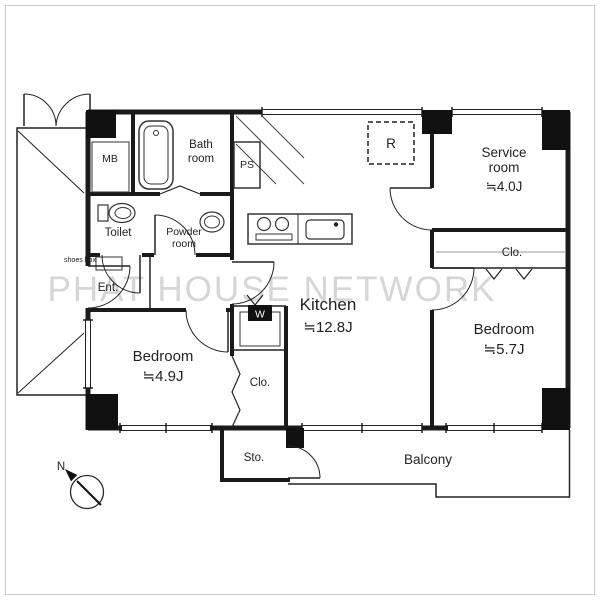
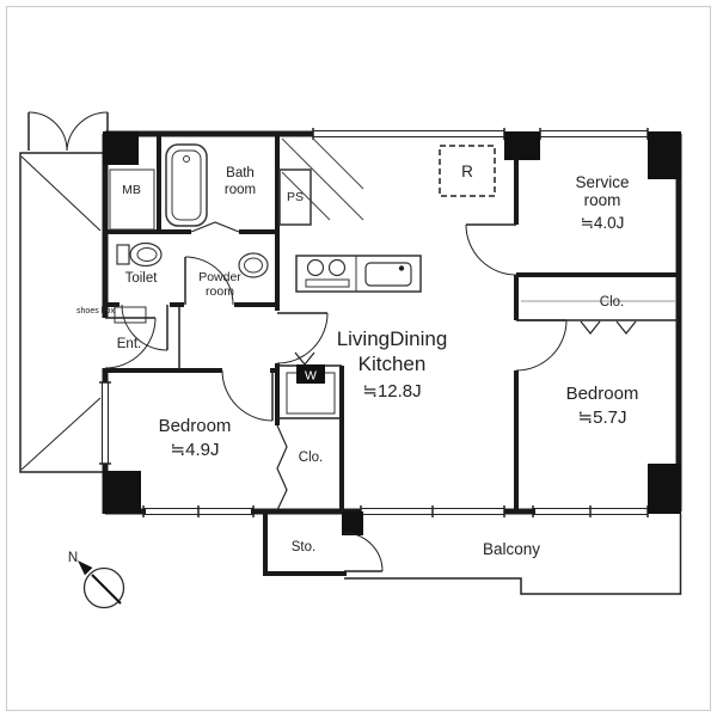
- PHAT HOUSE NETWORK
  N
  MB
  Bath
  room
  PS
  Toilet
  Powder
  room
  Ent.
+ LivingDining
  Kitchen
  ≒12.8J
  R
  Service
  room
  ≒4.0J
  Clo.
  Bedroom
  ≒5.7J
  Bedroom
  ≒4.9J
  W
  Clo.
  Sto.
  Balcony
